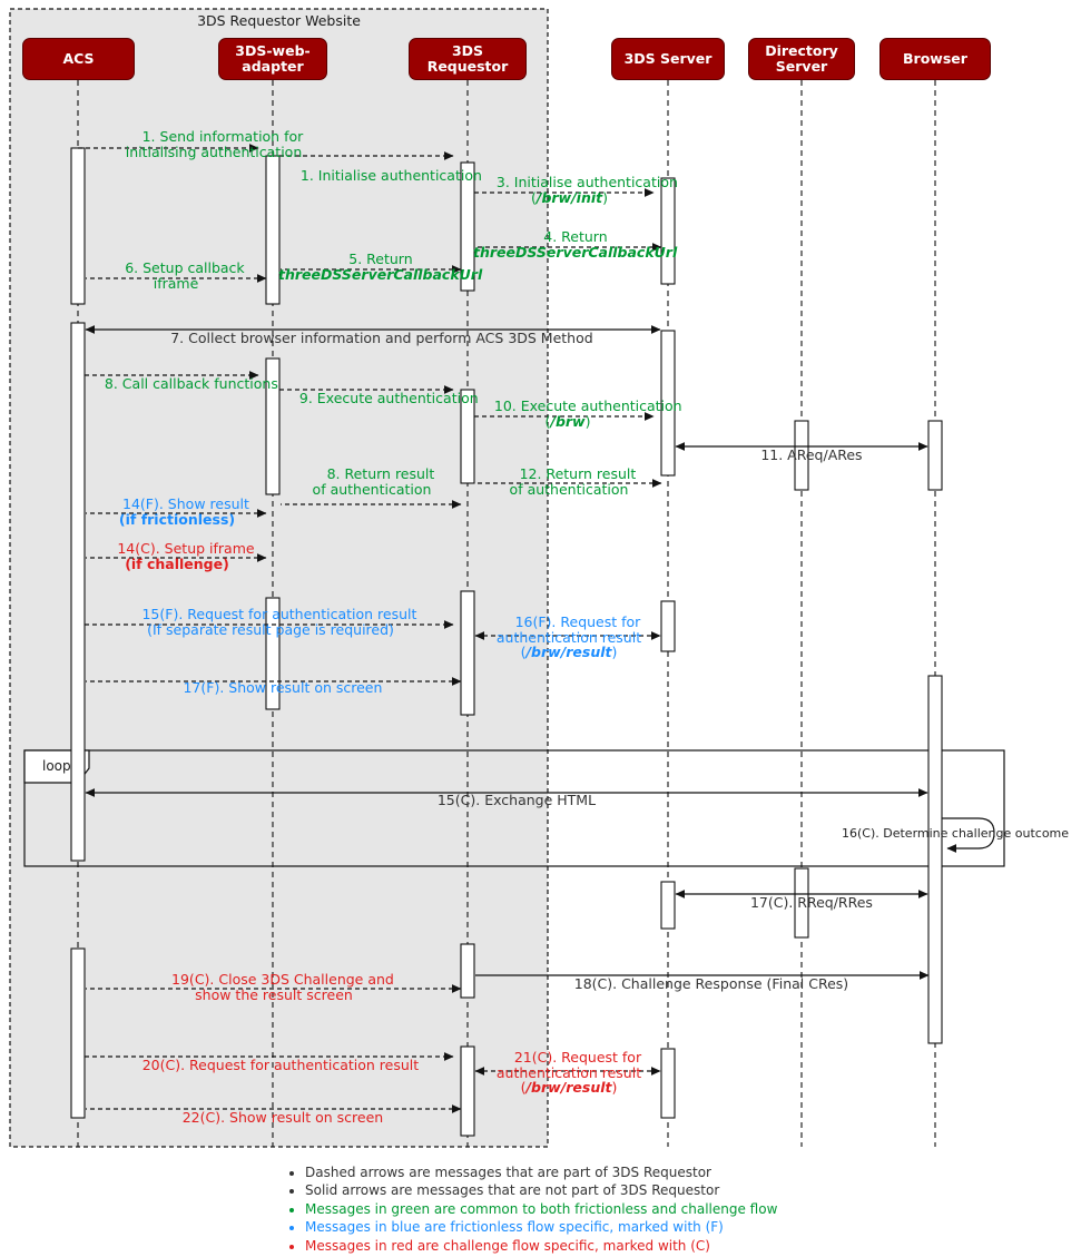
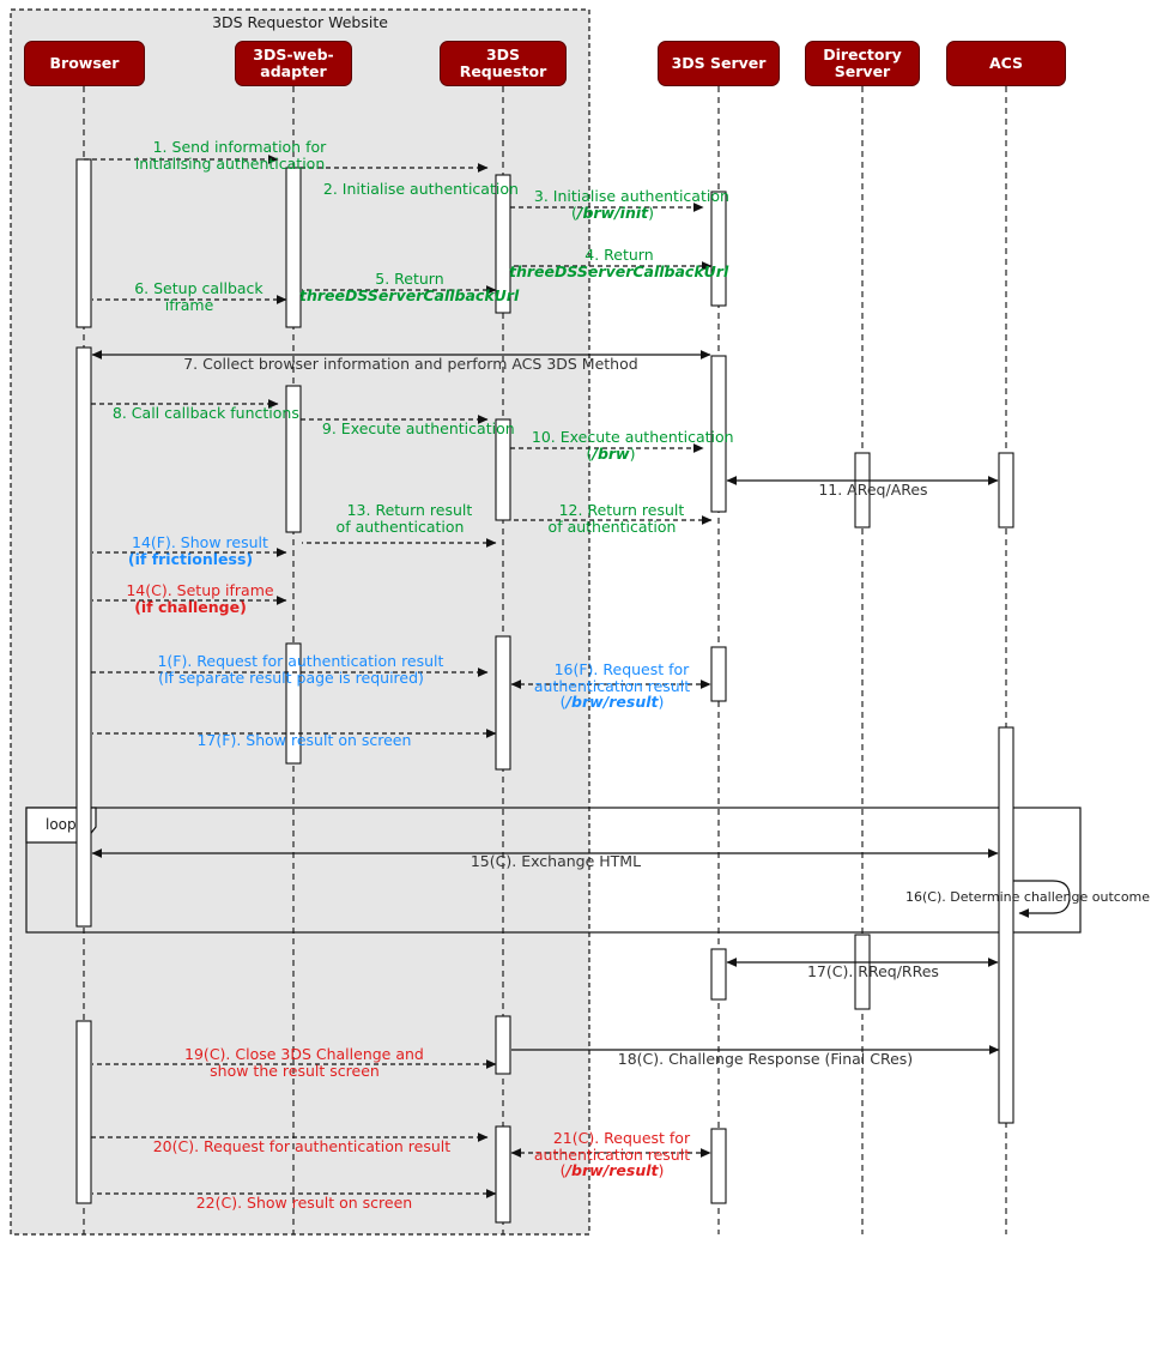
  3DS Requestor Website
  loop
- ACS
+ Browser
  3DS-web-
  adapter
  3DS Requestor
  3DS Server
  Directory
  Server
- Browser
+ ACS
  1. Send information for
  initialising authentication
- 1. Initialise authentication
+ 2. Initialise authentication
  3. Initialise authentication
  (/brw/init)
  4. Return
  threeDSServerCallbackUrl
  5. Return
  threeDSServerCallbackUrl
  6. Setup callback
  iframe
  7. Collect browser information and perform ACS 3DS Method
  8. Call callback functions
  9. Execute authentication
  10. Execute authentication
  (/brw)
  11. AReq/ARes
  12. Return result
  of authentication
- 8. Return result
+ 13. Return result
  of authentication
  14(F). Show result
  (if frictionless)
  14(C). Setup iframe
  (if challenge)
- 15(F). Request for authentication result
+ 1(F). Request for authentication result
  (If separate result page is required)
  16(F). Request for
  authentication result
  (/brw/result)
  17(F). Show result on screen
  15(C). Exchange HTML
  16(C). Determine challenge outcome
  17(C). RReq/RRes
  18(C). Challenge Response (Final CRes)
  19(C). Close 3DS Challenge and
  show the result screen
  20(C). Request for authentication result
  21(C). Request for
  authentication result
  (/brw/result)
  22(C). Show result on screen
- Dashed arrows are messages that are part of 3DS Requestor
- Solid arrows are messages that are not part of 3DS Requestor
- Messages in green are common to both frictionless and challenge flow
- Messages in blue are frictionless flow specific, marked with (F)
- Messages in red are challenge flow specific, marked with (C)
